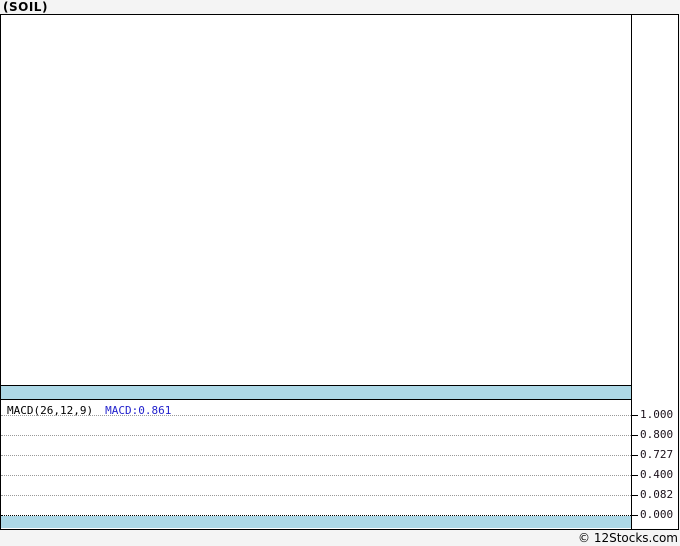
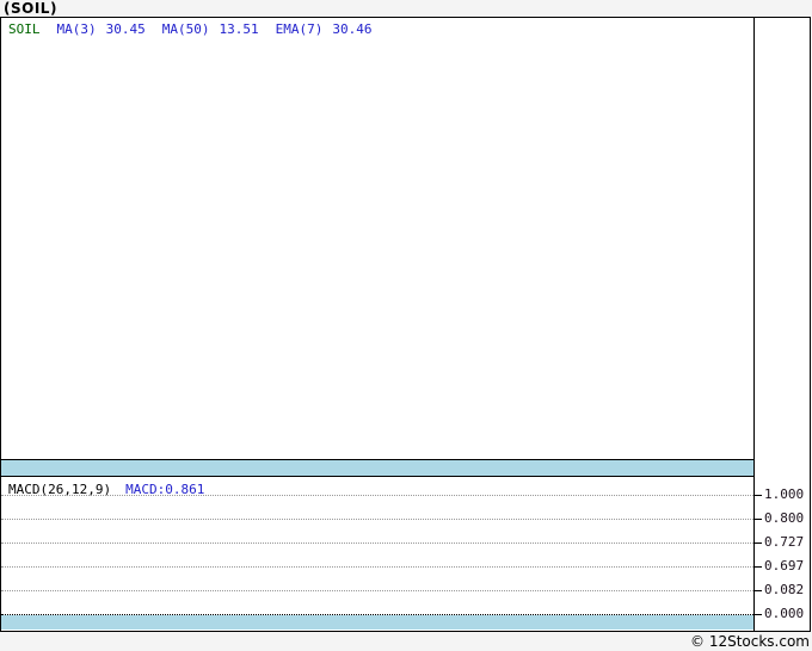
  (SOIL)
+ SOIL MA(3) 30.45 MA(50) 13.51 EMA(7) 30.46
  MACD(26,12,9) MACD:0.861
  1.000
  0.800
  0.727
- 0.400
+ 0.697
  0.082
  0.000
  © 12Stocks.com
